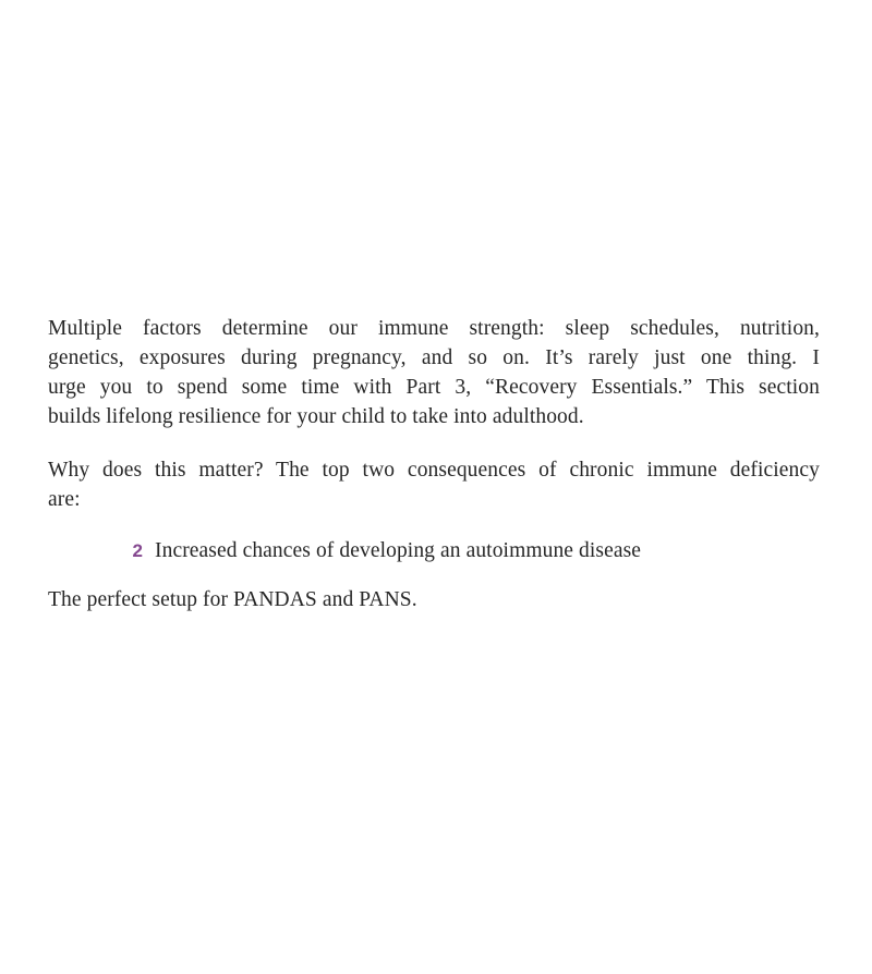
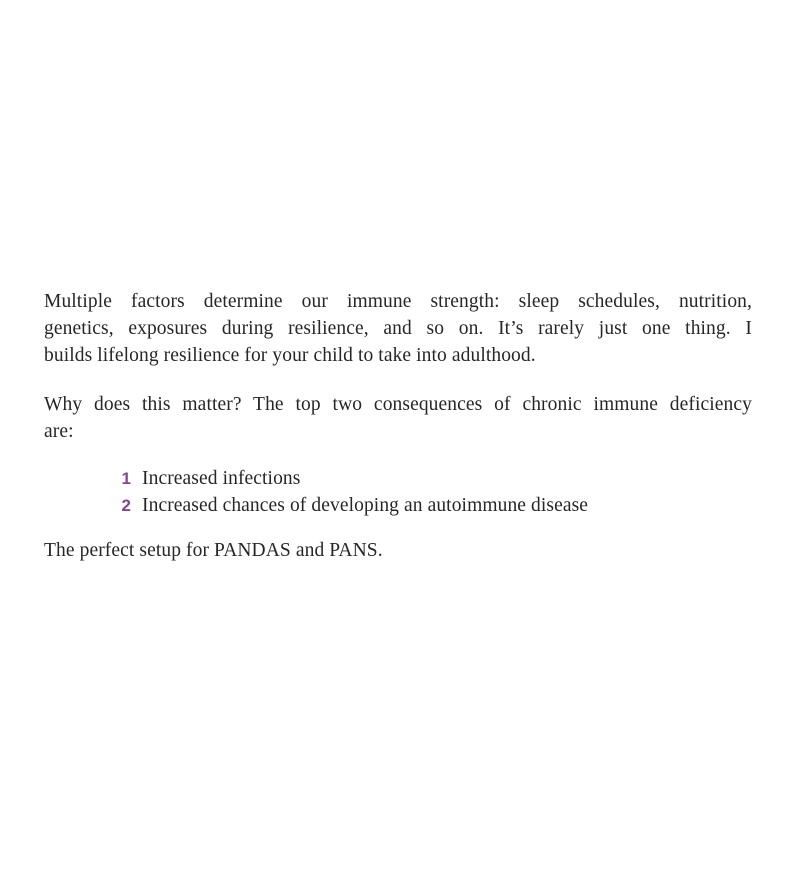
  Multiple factors determine our immune strength: sleep schedules, nutrition,
- genetics, exposures during pregnancy, and so on. It’s rarely just one thing. I
+ genetics, exposures during resilience, and so on. It’s rarely just one thing. I
- urge you to spend some time with Part 3, “Recovery Essentials.” This section
  builds lifelong resilience for your child to take into adulthood.
  Why does this matter? The top two consequences of chronic immune deficiency
  are:
+ 1
+ Increased infections
  2
  Increased chances of developing an autoimmune disease
  The perfect setup for PANDAS and PANS.
